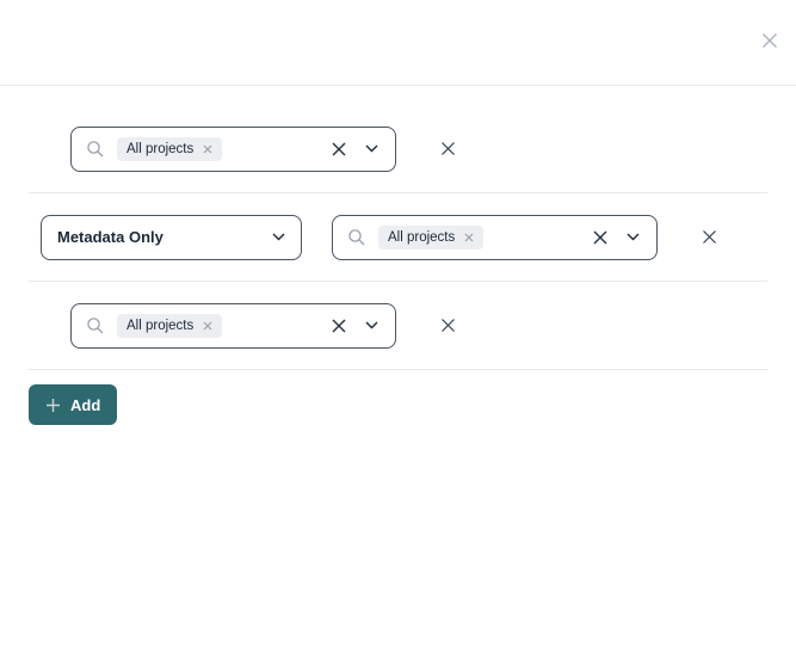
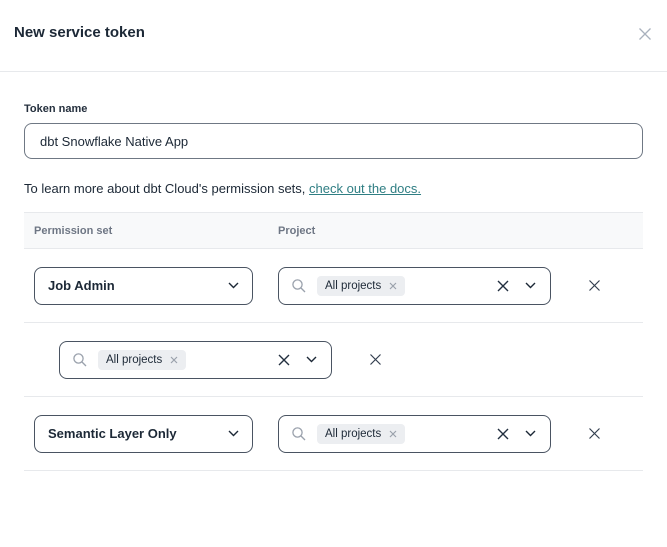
+ New service token
+ Token name
+ dbt Snowflake Native App
+ To learn more about dbt Cloud's permission sets, check out the docs.
+ Permission set
+ Project
+ Job Admin
  All projects
- Metadata Only
  All projects
+ Semantic Layer Only
  All projects
- Add
